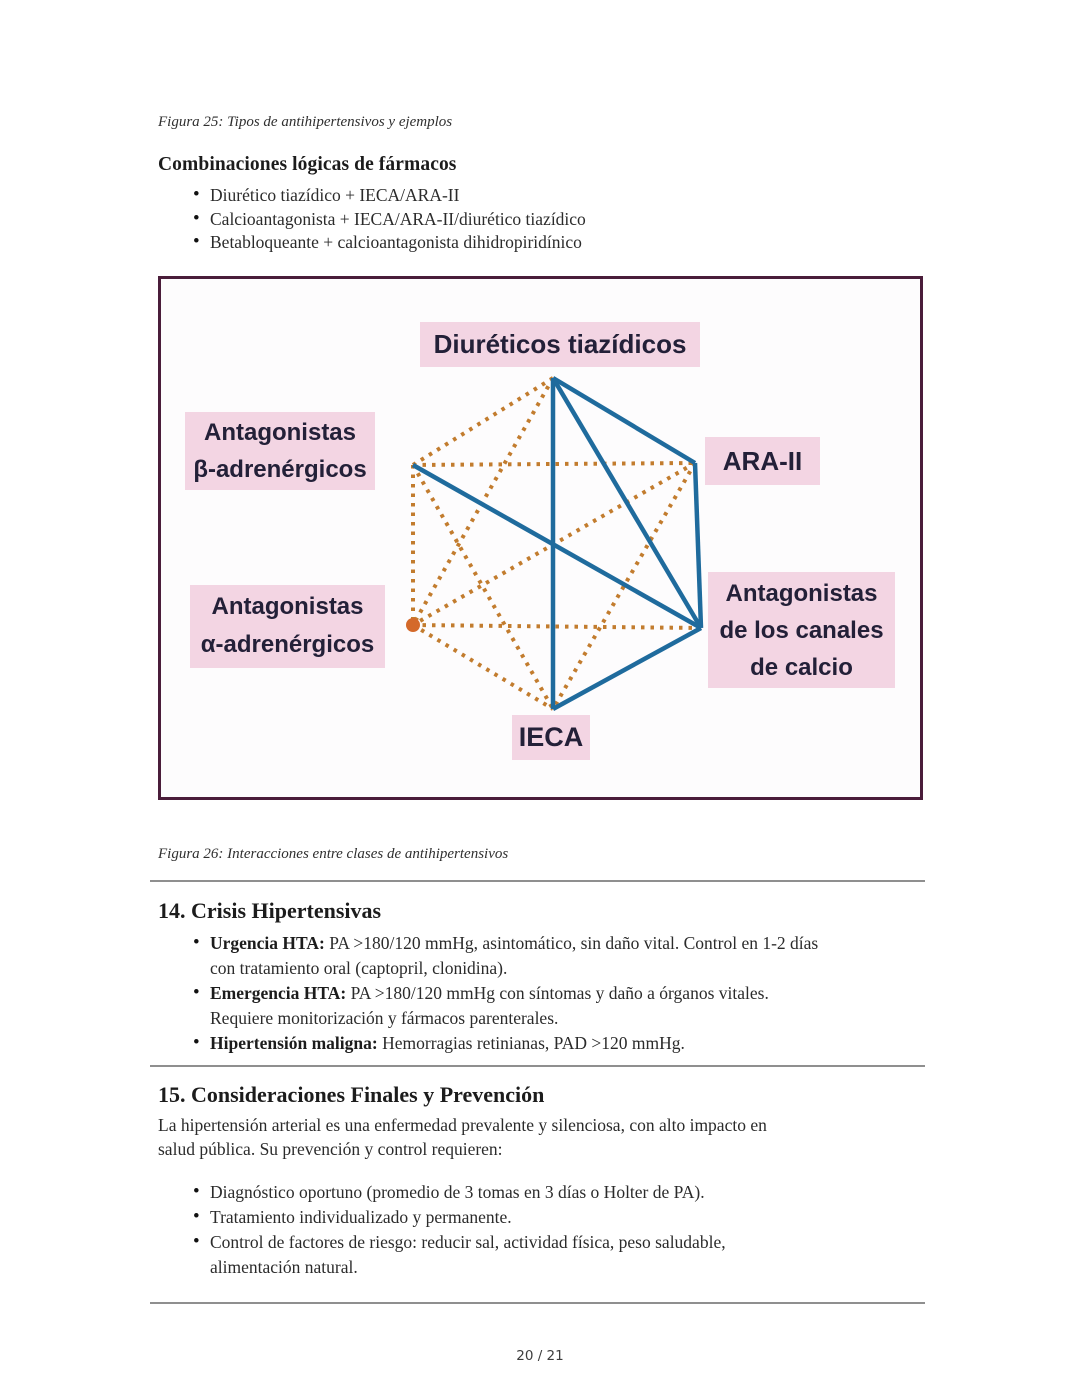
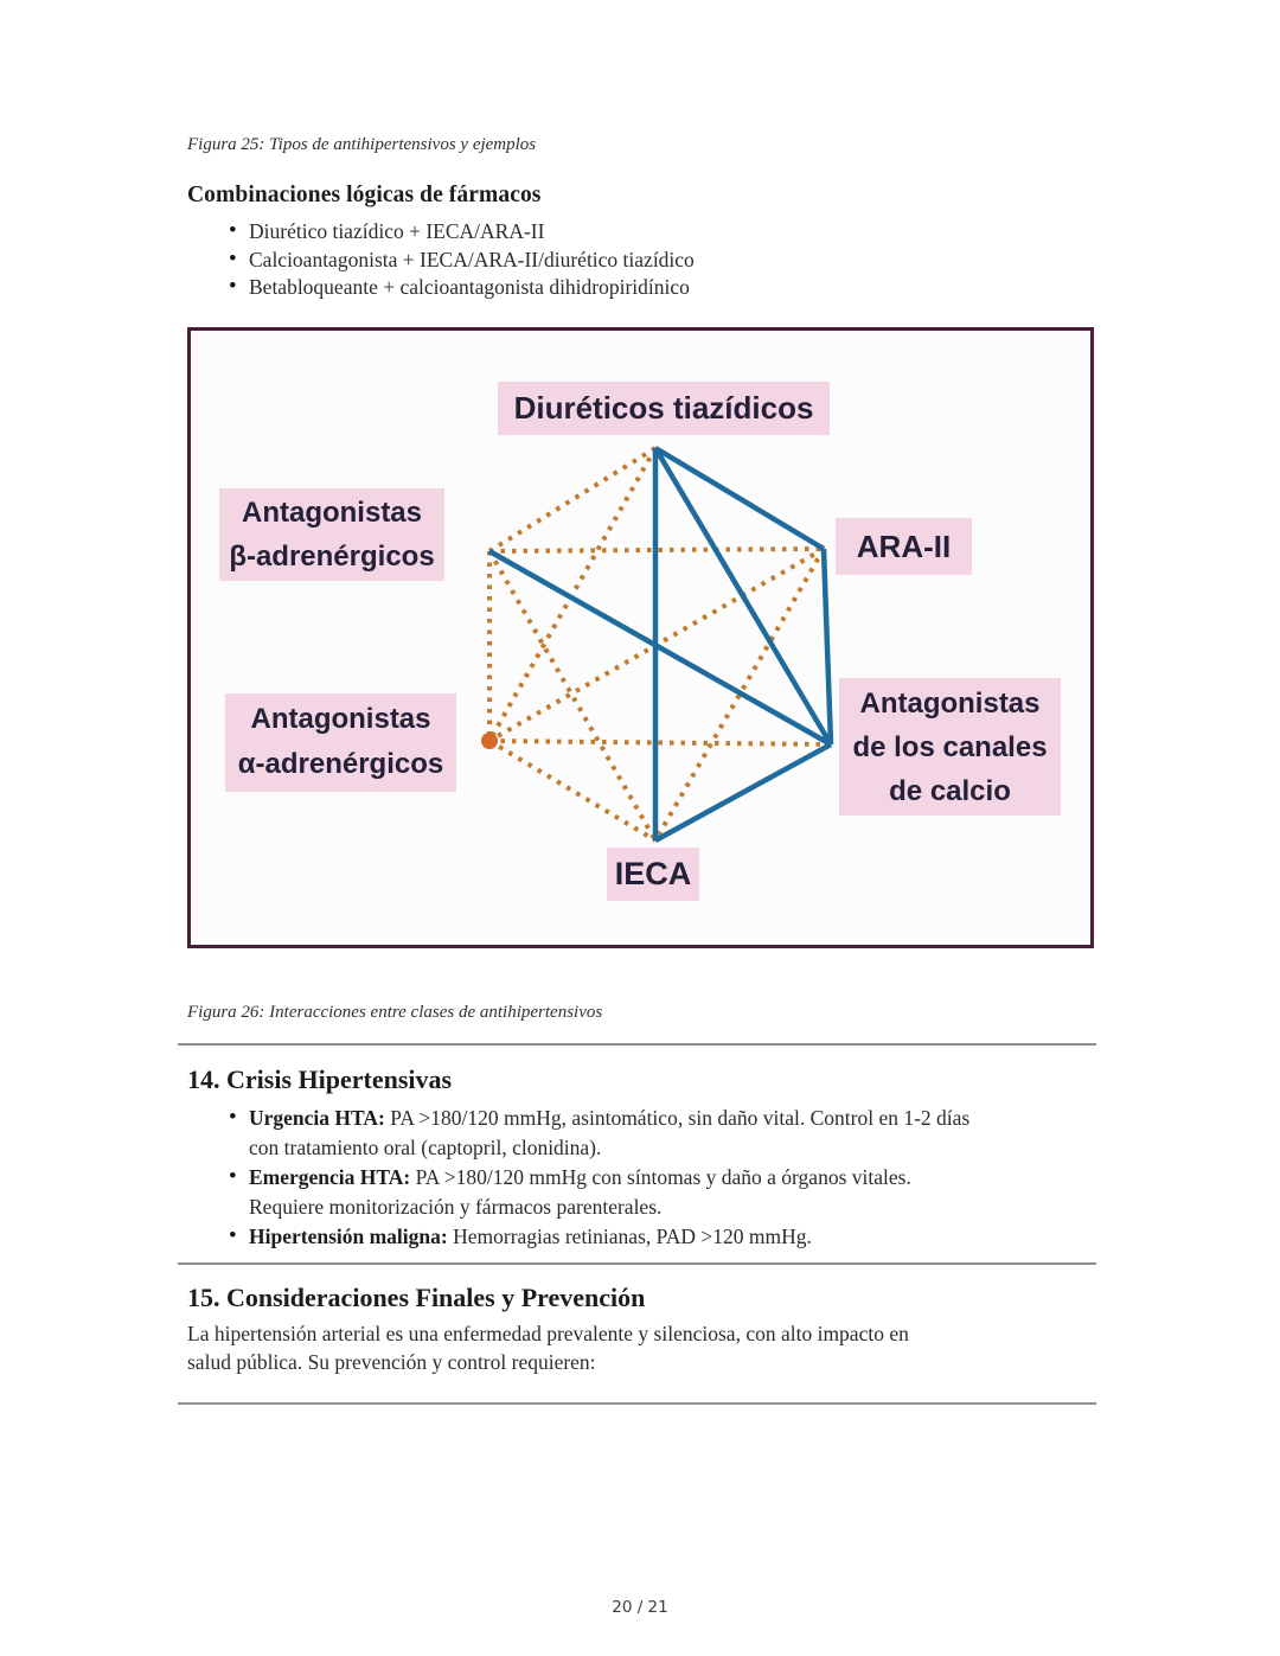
  Figura 25: Tipos de antihipertensivos y ejemplos
  Combinaciones lógicas de fármacos
  Diurético tiazídico + IECA/ARA-II
  Calcioantagonista + IECA/ARA-II/diurético tiazídico
  Betabloqueante + calcioantagonista dihidropiridínico
  Diuréticos tiazídicos
  Antagonistas
  β-adrenérgicos
  ARA-II
  Antagonistas
  α-adrenérgicos
  Antagonistas
  de los canales
  de calcio
  IECA
  Figura 26: Interacciones entre clases de antihipertensivos
  14. Crisis Hipertensivas
  Urgencia HTA: PA >180/120 mmHg, asintomático, sin daño vital. Control en 1-2 días
  con tratamiento oral (captopril, clonidina).
  Emergencia HTA: PA >180/120 mmHg con síntomas y daño a órganos vitales.
  Requiere monitorización y fármacos parenterales.
  Hipertensión maligna: Hemorragias retinianas, PAD >120 mmHg.
  15. Consideraciones Finales y Prevención
  La hipertensión arterial es una enfermedad prevalente y silenciosa, con alto impacto en
  salud pública. Su prevención y control requieren:
- Diagnóstico oportuno (promedio de 3 tomas en 3 días o Holter de PA).
- Tratamiento individualizado y permanente.
- Control de factores de riesgo: reducir sal, actividad física, peso saludable,
- alimentación natural.
  20 / 21
